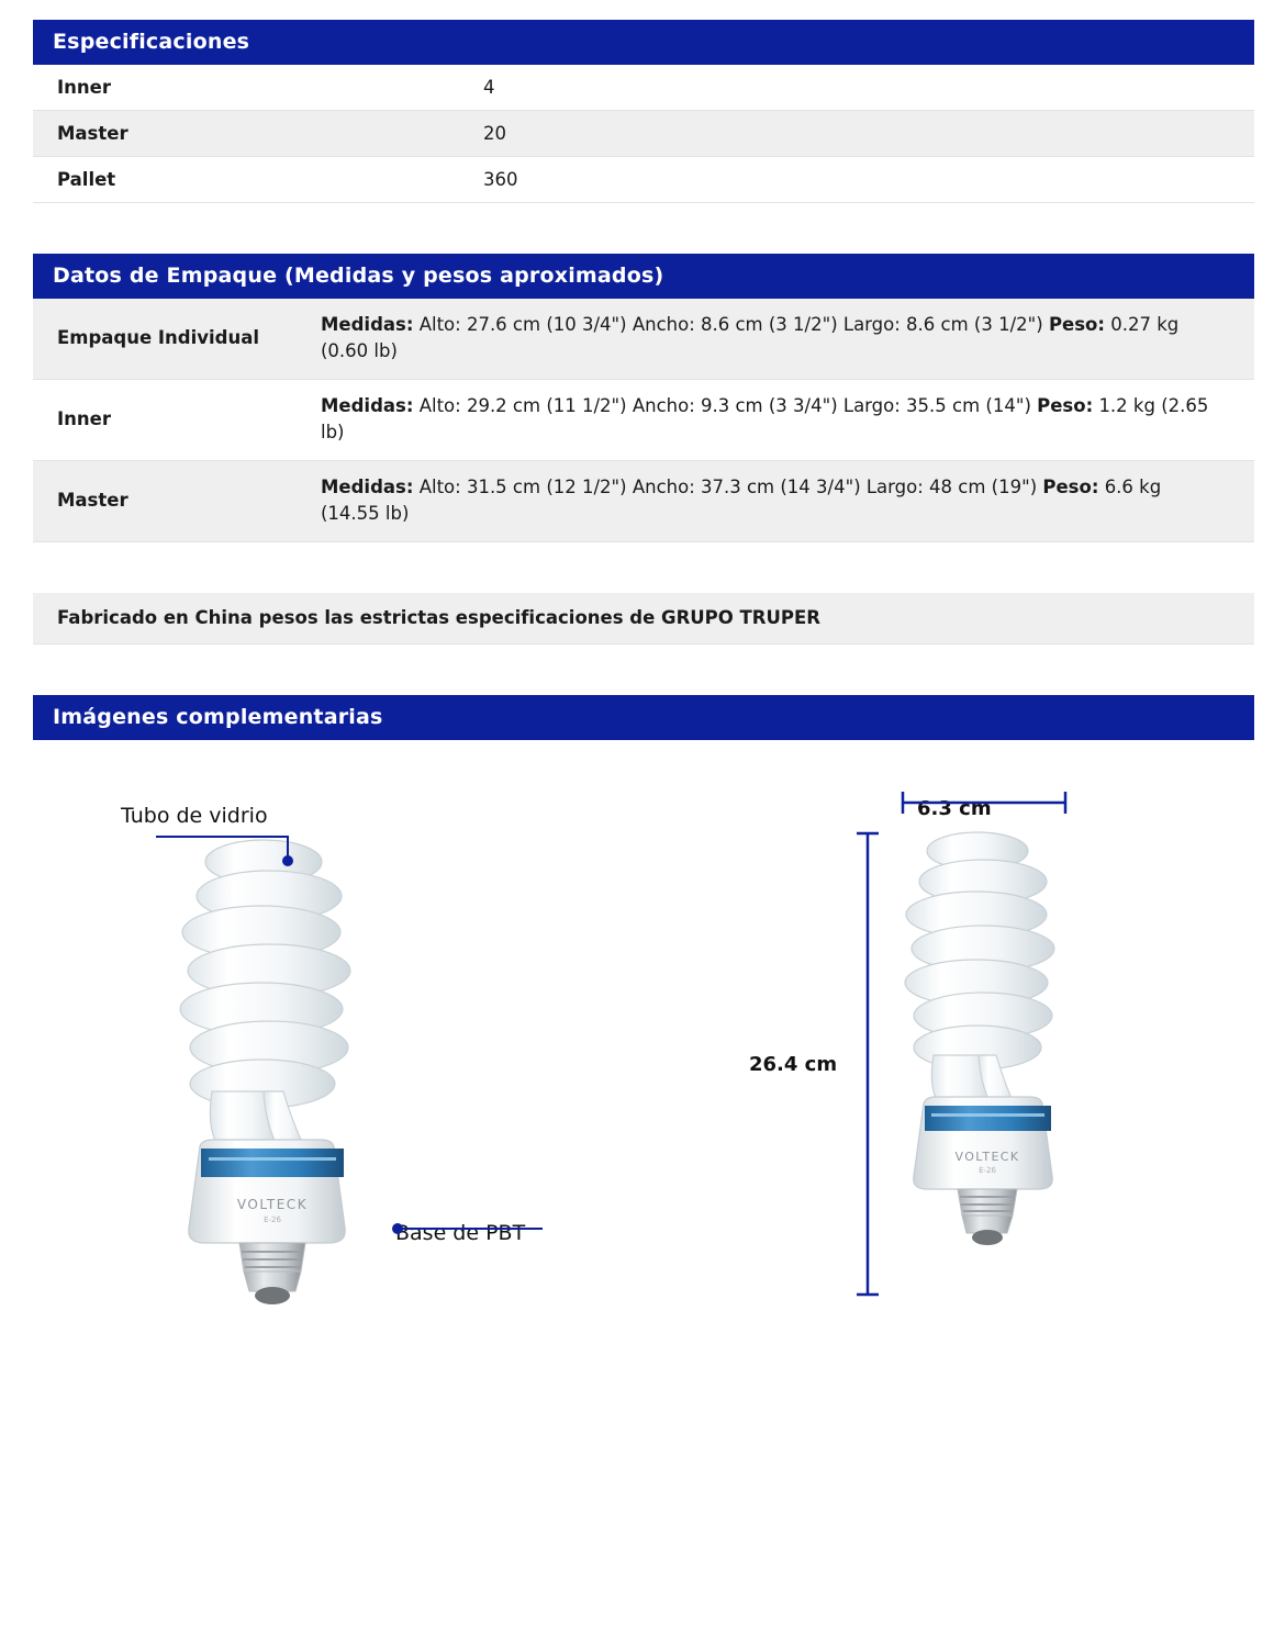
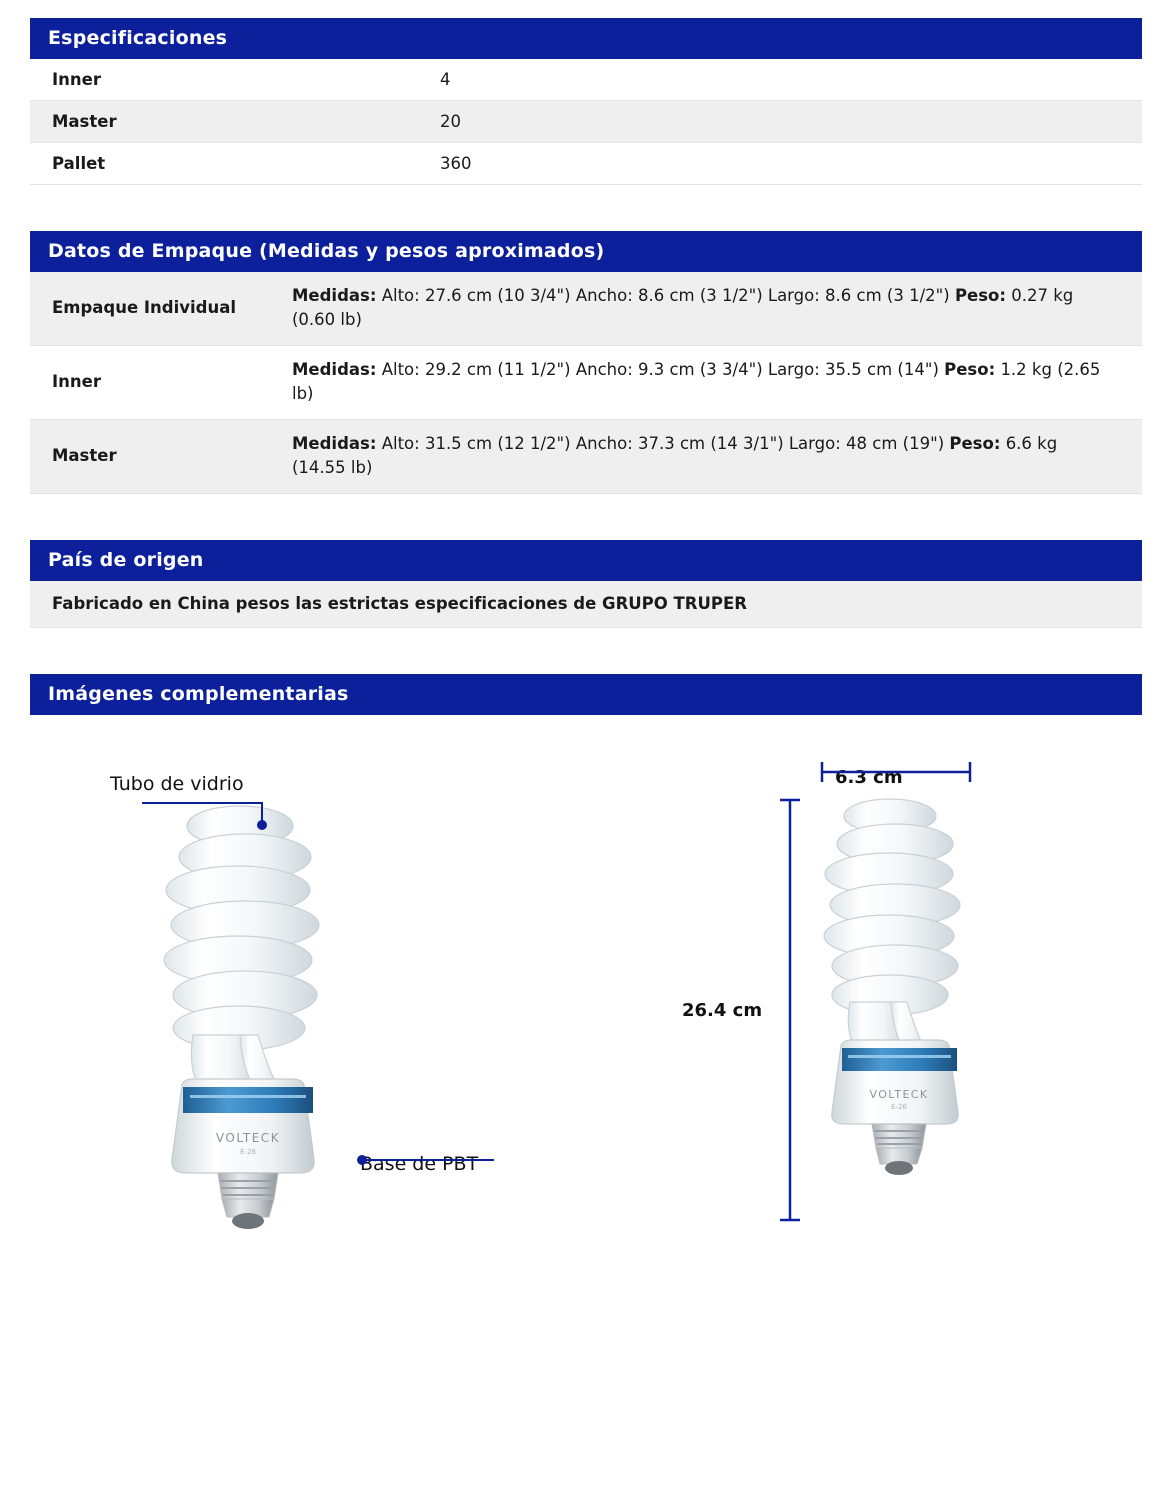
  Especificaciones
  Inner	4
  Master	20
  Pallet	360
  Datos de Empaque (Medidas y pesos aproximados)
  Empaque Individual	Medidas: Alto: 27.6 cm (10 3/4") Ancho: 8.6 cm (3 1/2") Largo: 8.6 cm (3 1/2") Peso: 0.27 kg (0.60 lb)
  Inner	Medidas: Alto: 29.2 cm (11 1/2") Ancho: 9.3 cm (3 3/4") Largo: 35.5 cm (14") Peso: 1.2 kg (2.65 lb)
- Master	Medidas: Alto: 31.5 cm (12 1/2") Ancho: 37.3 cm (14 3/4") Largo: 48 cm (19") Peso: 6.6 kg (14.55 lb)
+ Master	Medidas: Alto: 31.5 cm (12 1/2") Ancho: 37.3 cm (14 3/1") Largo: 48 cm (19") Peso: 6.6 kg (14.55 lb)
+ País de origen
  Fabricado en China pesos las estrictas especificaciones de GRUPO TRUPER
  Imágenes complementarias
  Tubo de vidrio
  Base de PBT
  6.3 cm
  26.4 cm
  VOLTECK
  E-26
  VOLTECK
  E-26
